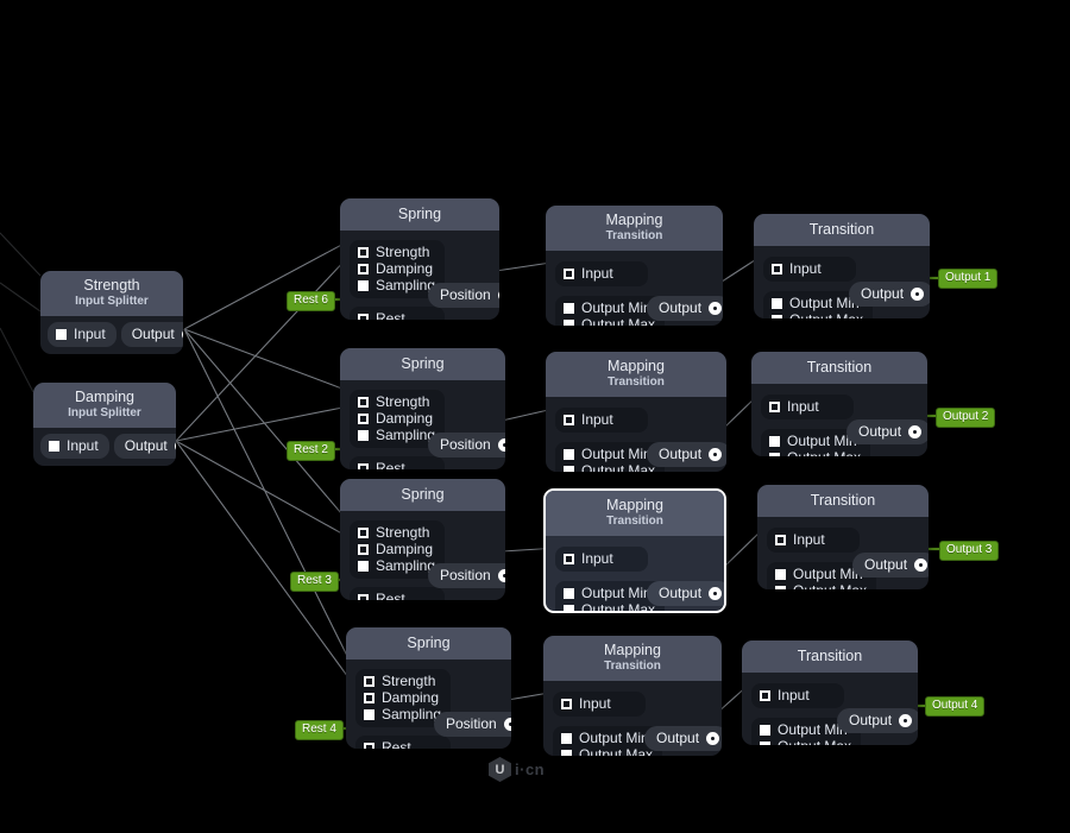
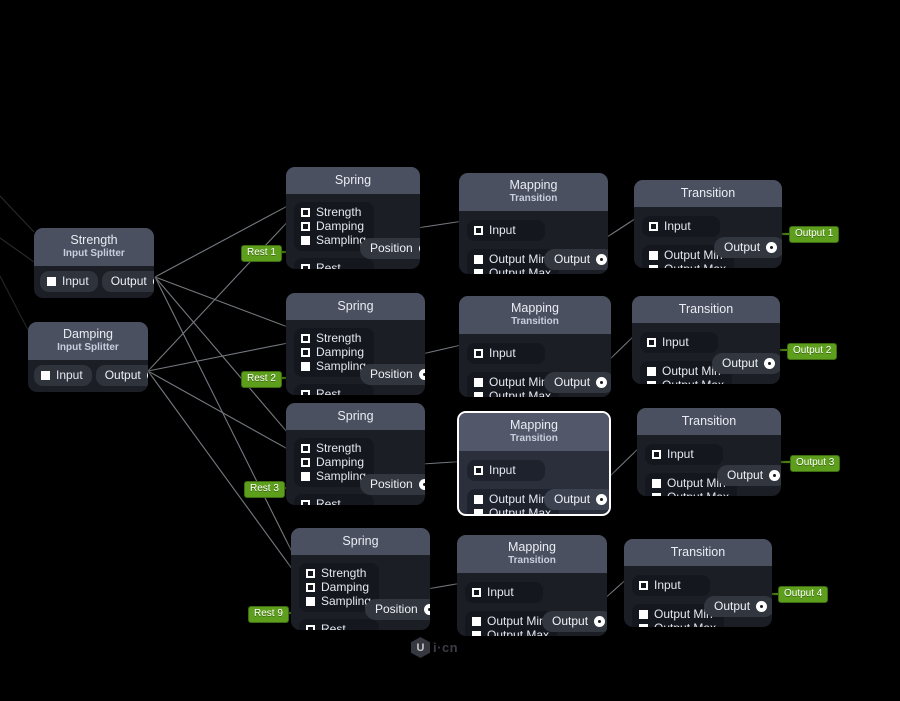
  Strength
  Input Splitter
  Input
  Output
  Damping
  Input Splitter
  Input
  Output
  Spring
  Strength
  Damping
  Samplin
  Rest
  Position
  Spring
  Strength
  Damping
  Samplin
  Rest
  Position
  Spring
  Strength
  Damping
  Samplin
  Rest
  Position
  Spring
  Strength
  Damping
  Samplin
  Rest
  Position
  Mapping
  Transition
  Input
  Output Mi
  Output Max
  Output
  Mapping
  Transition
  Input
  Output Mi
  Output Max
  Output
  Mapping
  Transition
  Input
  Output Mi
  Output Max
  Output
  Mapping
  Transition
  Input
  Output Mi
  Output Max
  Output
  Transition
  Input
  Output Mi
  Output
  Transition
  Input
  Output Mi
  Output
  Transition
  Input
  Output Mi
  Output
  Transition
  Input
  Output Mi
  Output
- Rest 6
+ Rest 1
  Rest 2
  Rest 3
- Rest 4
+ Rest 9
  Output 1
  Output 2
  Output 3
  Output 4
  U
  i·cn
